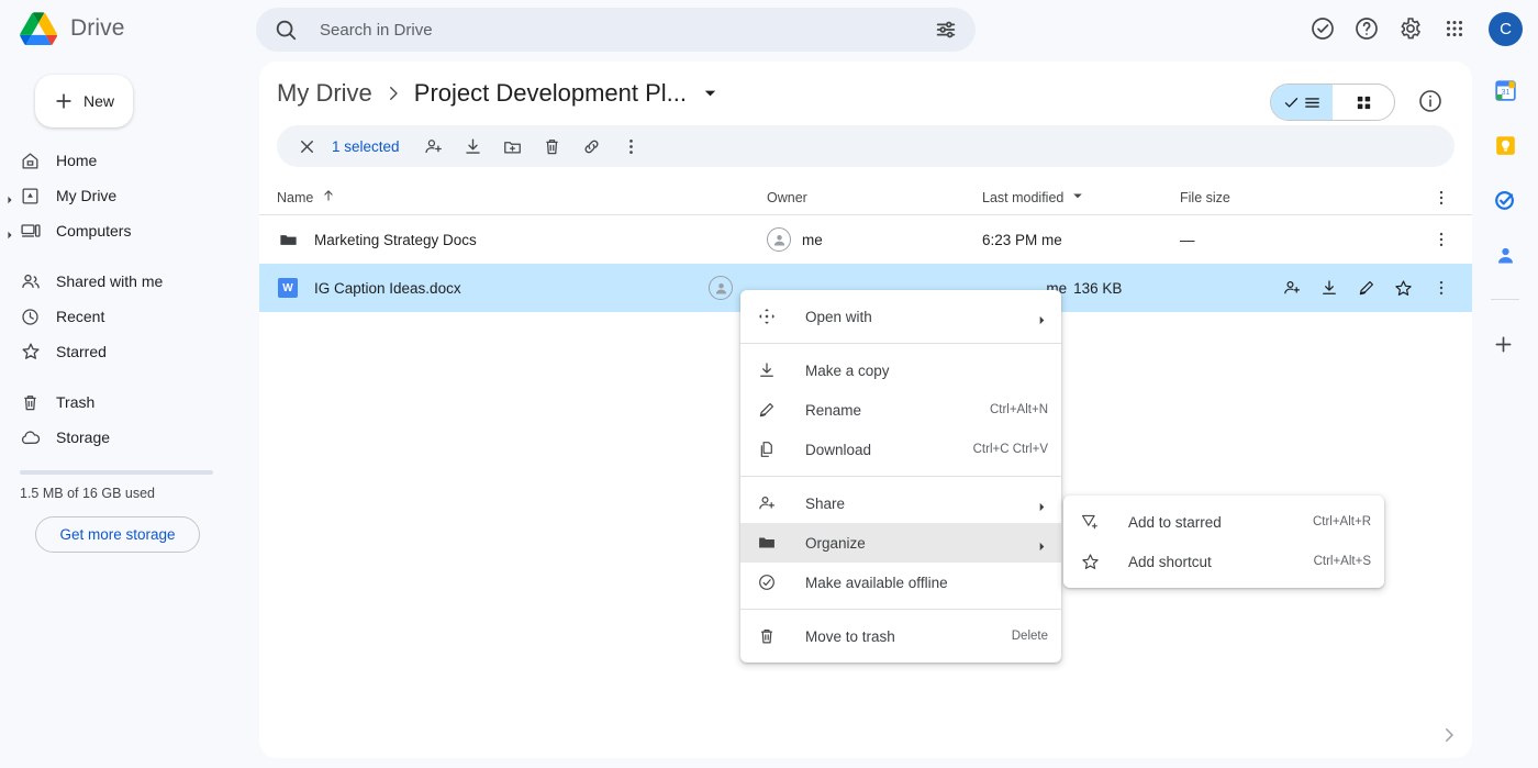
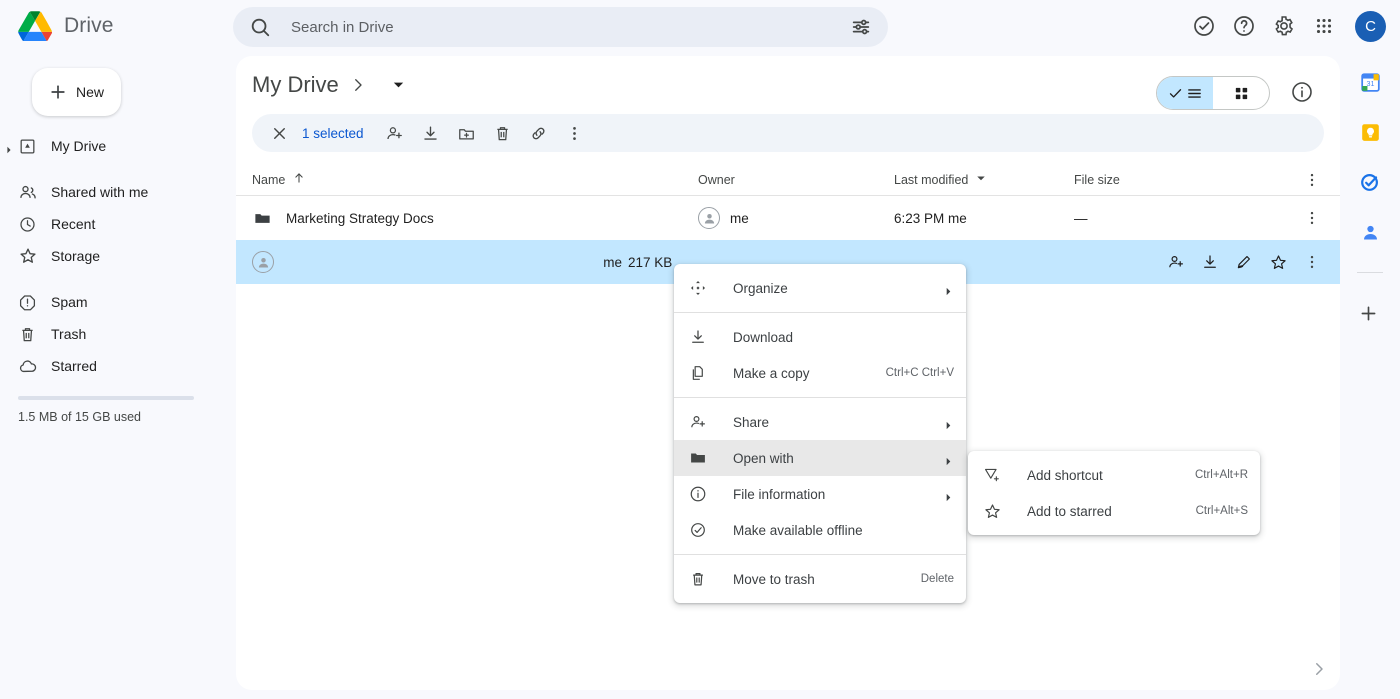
  Drive
  Search in Drive
  C
  New
- Home
  My Drive
- Computers
  Shared with me
  Recent
- Starred
+ Storage
+ Spam
  Trash
- Storage
+ Starred
- 1.5 MB of 16 GB used
+ 1.5 MB of 15 GB used
- Get more storage
  My Drive
- Project Development Pl...
  1 selected
  Name
  Owner
  Last modified
  File size
  Marketing Strategy Docs
  me
  6:23 PM me
  —
- W
- IG Caption Ideas.docx
  me
- 136 KB
+ 217 KB
  31
- Open with
+ Organize
- Make a copy
+ Download
- Rename
- Ctrl+Alt+N
- Download
+ Make a copy
  Ctrl+C Ctrl+V
  Share
- Organize
+ Open with
+ File information
  Make available offline
  Move to trash
  Delete
- Add to starred
+ Add shortcut
  Ctrl+Alt+R
- Add shortcut
+ Add to starred
  Ctrl+Alt+S
